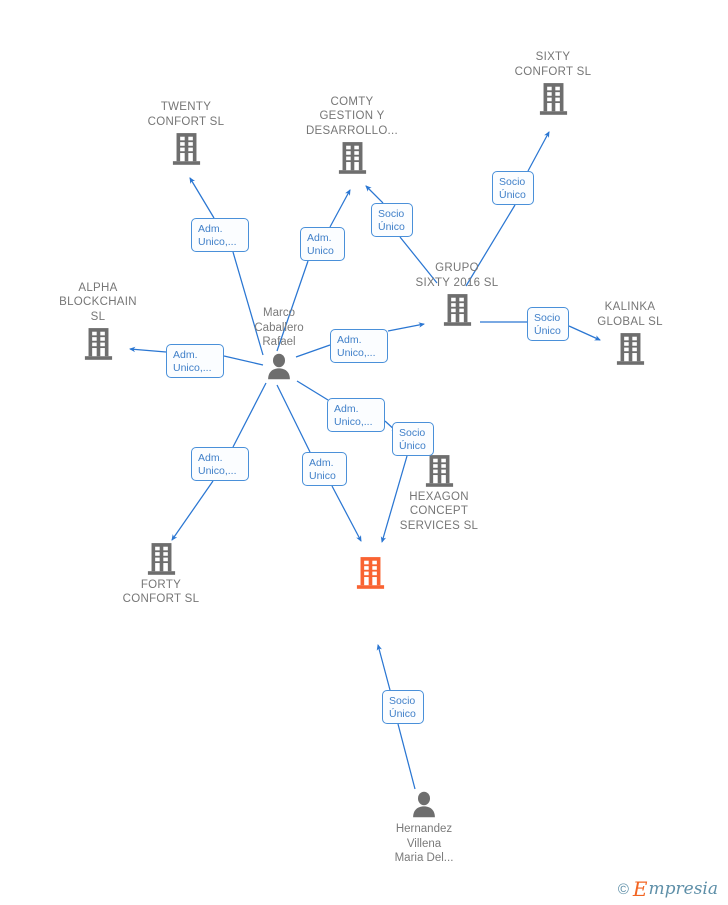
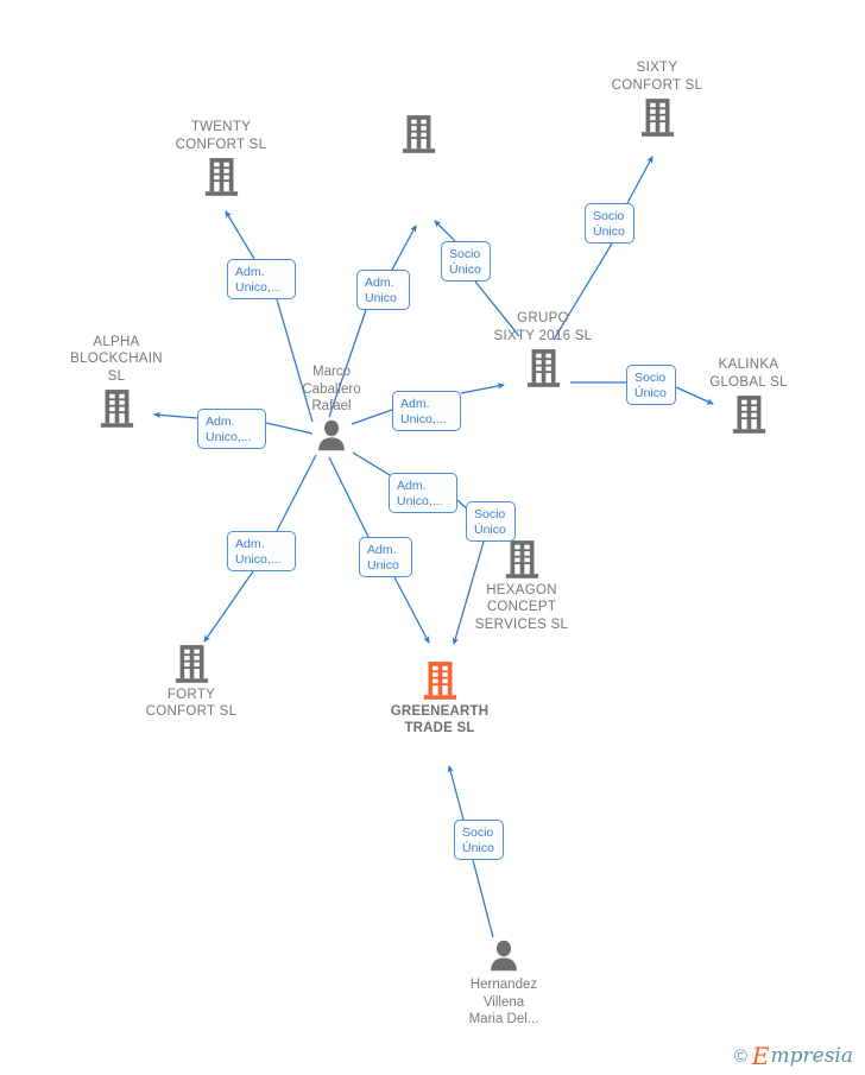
  TWENTY
  CONFORT SL
- COMTY
- GESTION Y
- DESARROLLO...
  SIXTY
  CONFORT SL
  ALPHA
  BLOCKCHAIN
  SL
  GRUPO
  SIXTY 2016 SL
  KALINKA
  GLOBAL SL
  Marco
  Caballero
  Rafael
  HEXAGON
  CONCEPT
  SERVICES SL
  FORTY
  CONFORT SL
+ GREENEARTH
+ TRADE SL
  Hernandez
  Villena
  Maria Del...
  Adm.
  Unico,...
  Adm.
  Unico
  Socio
  Único
  Socio
  Único
  Socio
  Único
  Adm.
  Unico,...
  Adm.
  Unico,...
  Adm.
  Unico,...
  Adm.
  Unico,...
  Adm.
  Unico
  Socio
  Único
  Socio
  Único
  ©
  E
  mpresia
